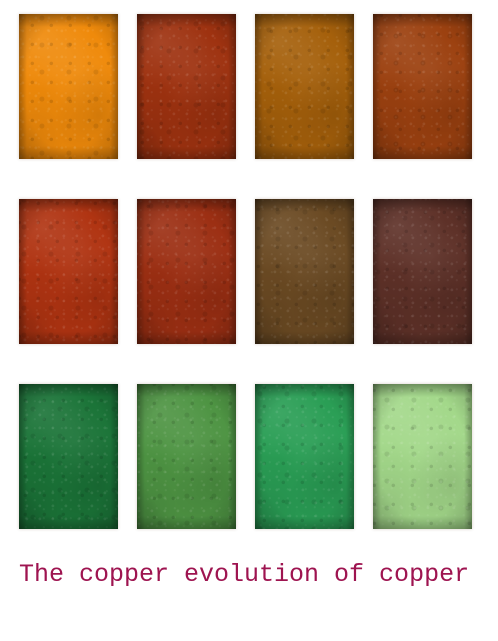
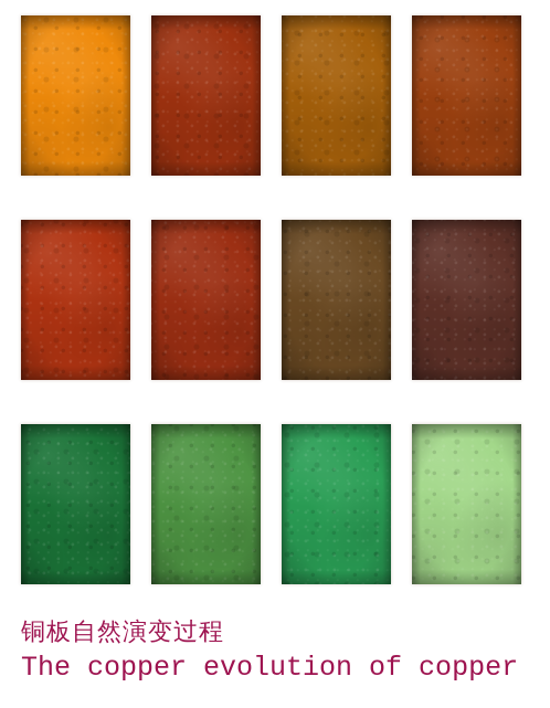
+ 铜板自然演变过程
  The copper evolution of copper
